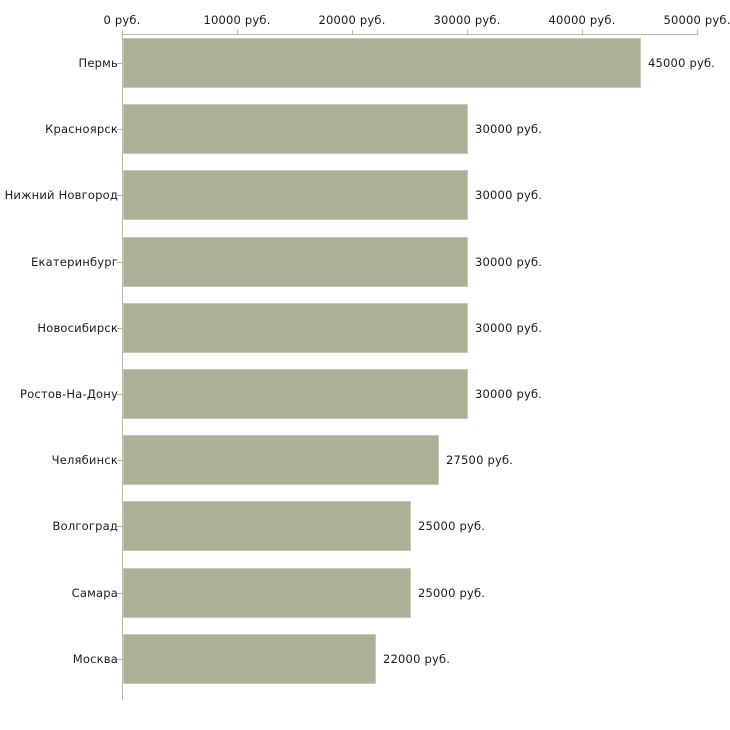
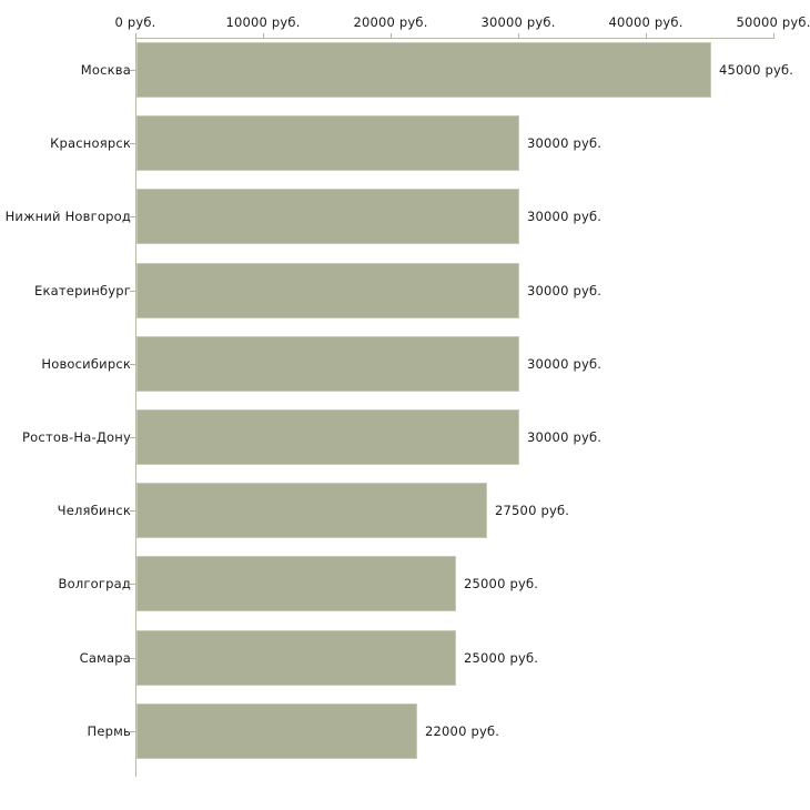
  0 руб.
  10000 руб.
  20000 руб.
  30000 руб.
  40000 руб.
  50000 руб.
  45000 руб.
  30000 руб.
  30000 руб.
  30000 руб.
  30000 руб.
  30000 руб.
  27500 руб.
  25000 руб.
  25000 руб.
  22000 руб.
- Пермь
+ Москва
  Красноярск
  Нижний Новгород
  Екатеринбург
  Новосибирск
  Ростов-На-Дону
  Челябинск
  Волгоград
  Самара
- Москва
+ Пермь
